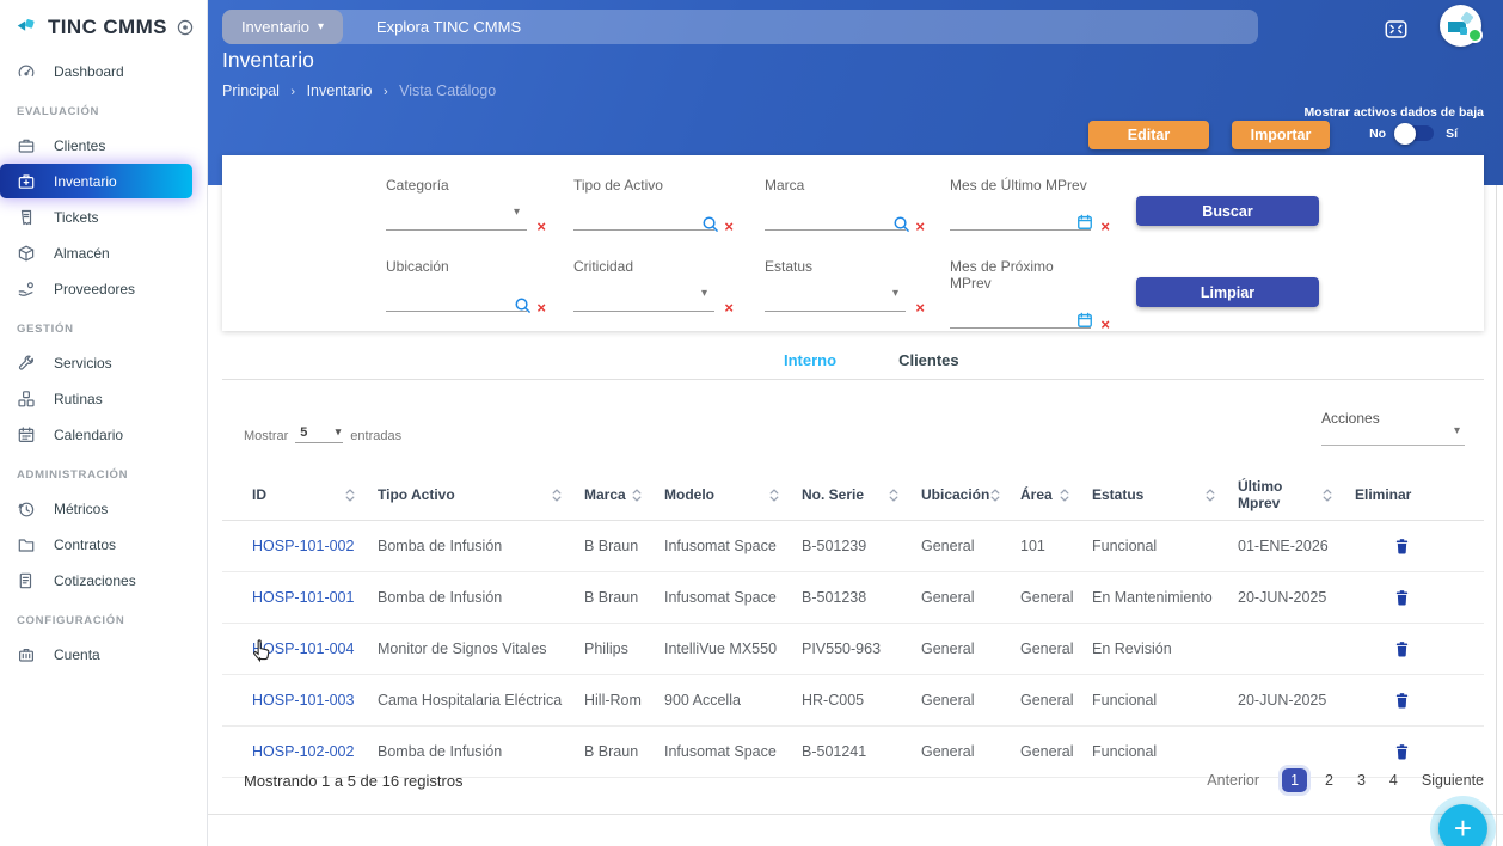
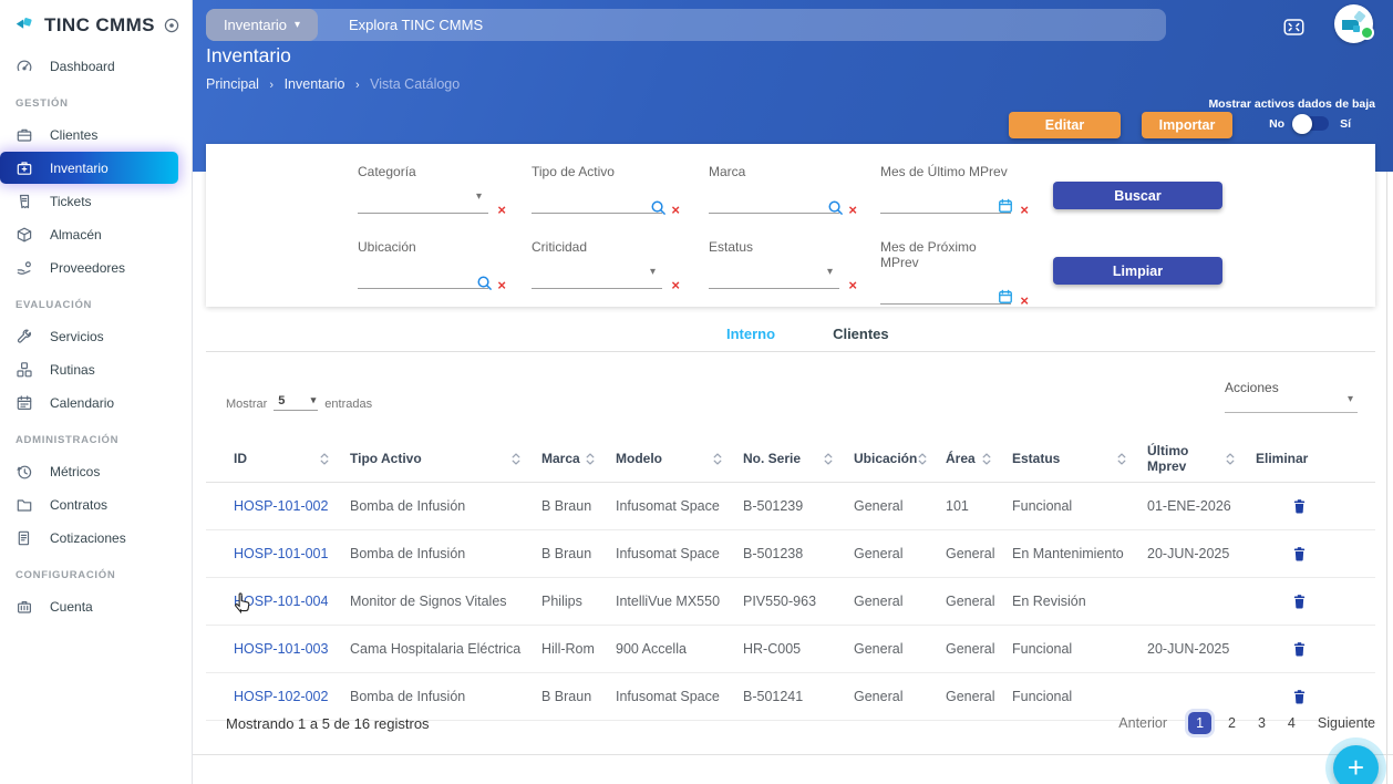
  Inventario
  ▾
  Explora TINC CMMS
  Inventario
  Principal › Inventario › Vista Catálogo
  Mostrar activos dados de baja
  No
  Sí
  Editar
  Importar
  TINC CMMS
  Dashboard
- EVALUACIÓN
+ GESTIÓN
  Clientes
  Inventario
  Tickets
  Almacén
  Proveedores
- GESTIÓN
+ EVALUACIÓN
  Servicios
  Rutinas
  Calendario
  ADMINISTRACIÓN
  Métricos
  Contratos
  Cotizaciones
  CONFIGURACIÓN
  Cuenta
  Categoría
  ▾
  ×
  Tipo de Activo
  ×
  Marca
  ×
  Mes de Último MPrev
  ×
  Ubicación
  ×
  Criticidad
  ▾
  ×
  Estatus
  ▾
  ×
  Mes de Próximo MPrev
  ×
  Buscar
  Limpiar
  Interno
  Clientes
  Mostrar
  5
  ▾
  entradas
  Acciones
  ▾
  ID	Tipo Activo	Marca	Modelo	No. Serie	Ubicación	Área	Estatus	Último Mprev	Eliminar
  HOSP-101-002	Bomba de Infusión	B Braun	Infusomat Space	B-501239	General	101	Funcional	01-ENE-2026
  HOSP-101-001	Bomba de Infusión	B Braun	Infusomat Space	B-501238	General	General	En Mantenimiento	20-JUN-2025
  HOSP-101-004	Monitor de Signos Vitales	Philips	IntelliVue MX550	PIV550-963	General	General	En Revisión
  HOSP-101-003	Cama Hospitalaria Eléctrica	Hill-Rom	900 Accella	HR-C005	General	General	Funcional	20-JUN-2025
  HOSP-102-002	Bomba de Infusión	B Braun	Infusomat Space	B-501241	General	General	Funcional
  Mostrando 1 a 5 de 16 registros
  Anterior
  1 2 3 4
  Siguiente
  +
